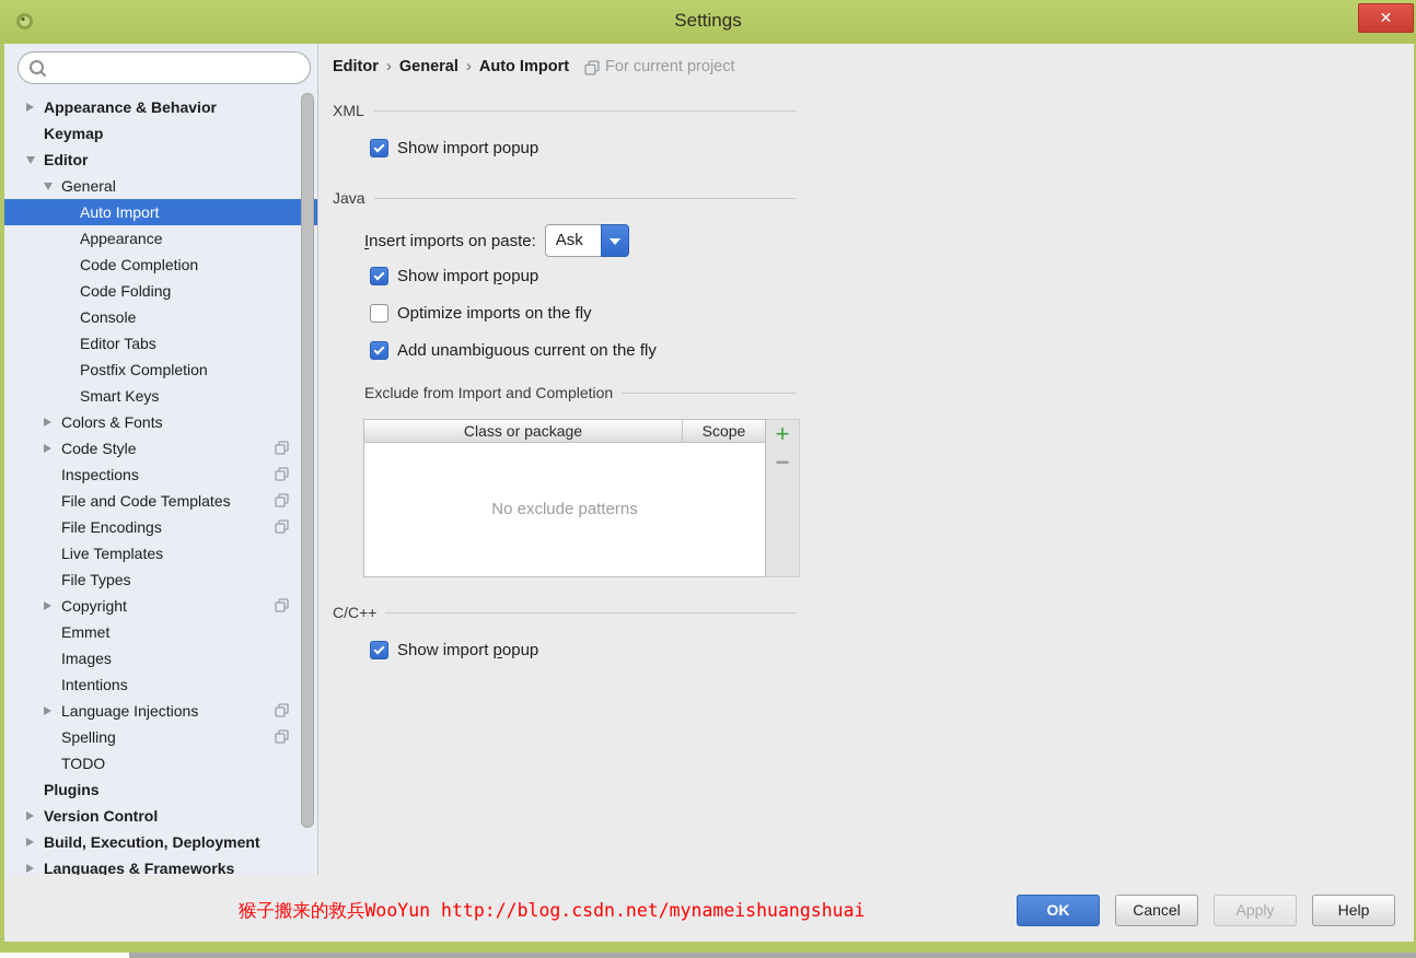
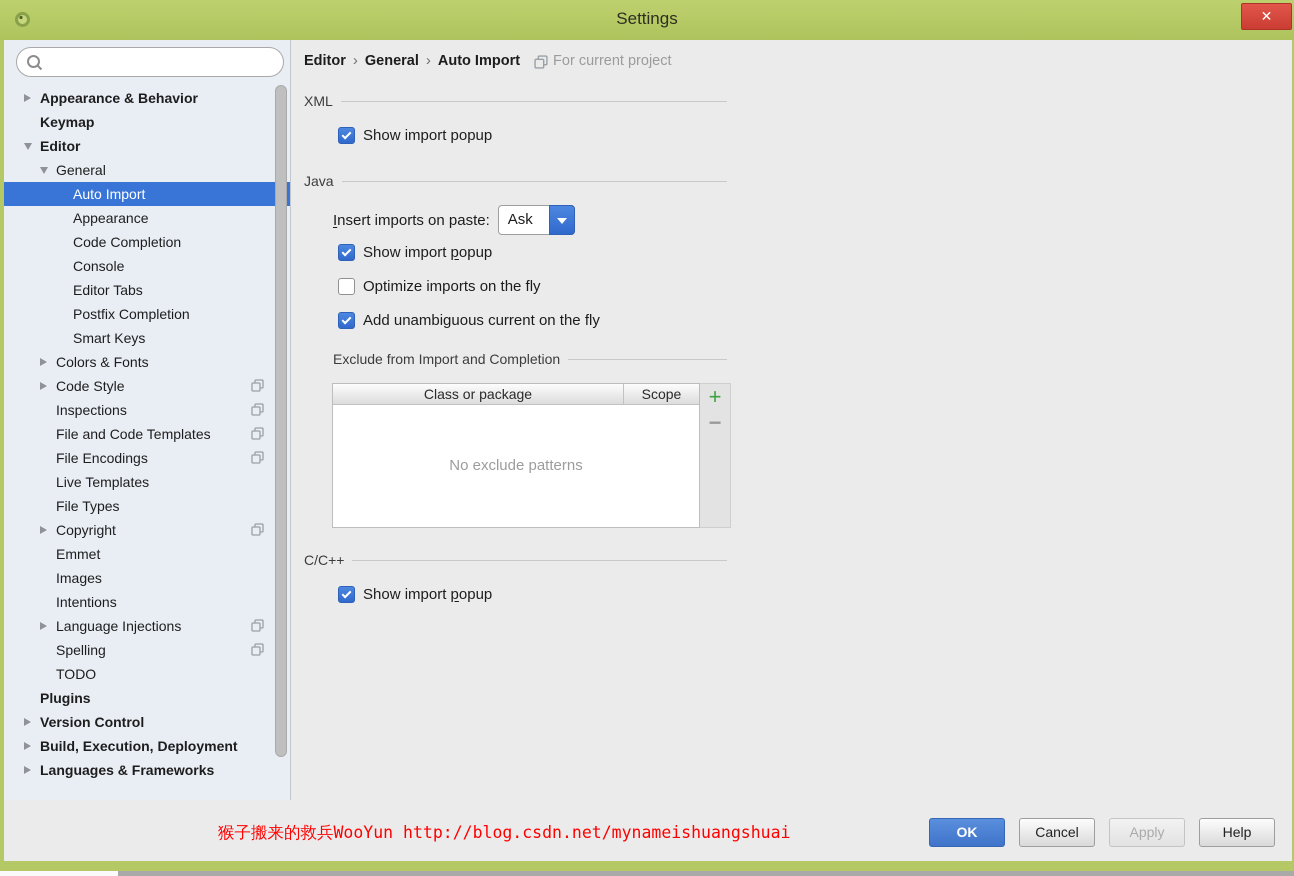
  Settings
  ✕
  Appearance & Behavior
  Keymap
  Editor
  General
  Auto Import
  Appearance
  Code Completion
- Code Folding
  Console
  Editor Tabs
  Postfix Completion
  Smart Keys
  Colors & Fonts
  Code Style
  Inspections
  File and Code Templates
  File Encodings
  Live Templates
  File Types
  Copyright
  Emmet
  Images
  Intentions
  Language Injections
  Spelling
  TODO
  Plugins
  Version Control
  Build, Execution, Deployment
  Languages & Frameworks
  Editor
  ›
  General
  ›
  Auto Import
  For current project
  XML
  Show import popup
  Java
  Insert imports on paste:
  Ask
  Show import popup
  Optimize imports on the fly
  Add unambiguous current on the fly
  Exclude from Import and Completion
  Class or package
  Scope
  No exclude patterns
  +
  −
  C/C++
  Show import popup
  猴子搬来的救兵WooYun http://blog.csdn.net/mynameishuangshuai
  OK
  Cancel
  Apply
  Help
